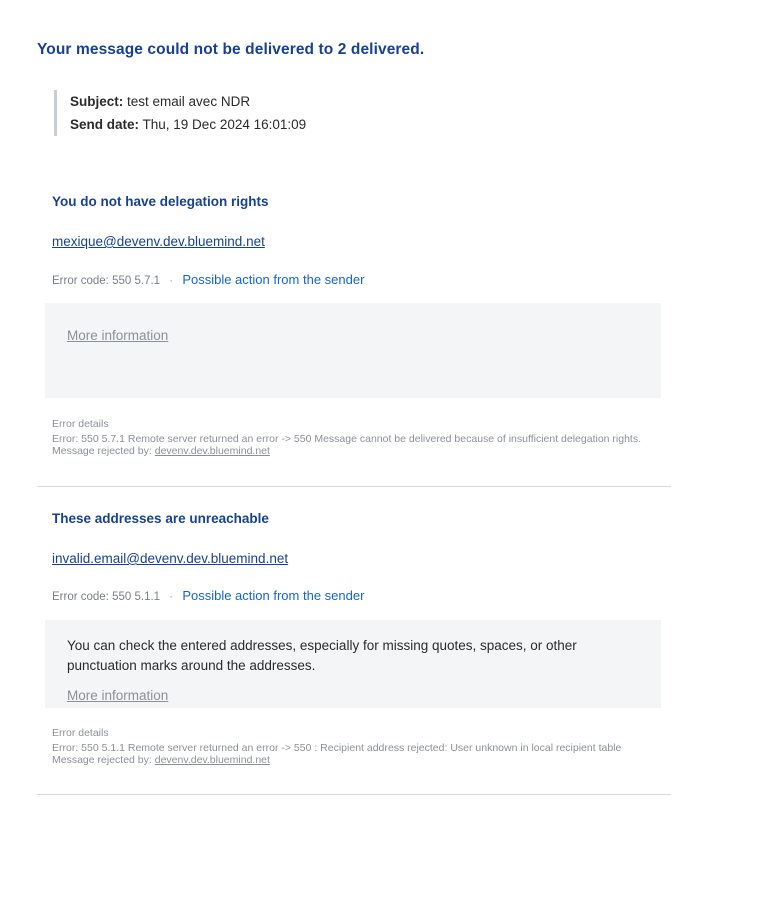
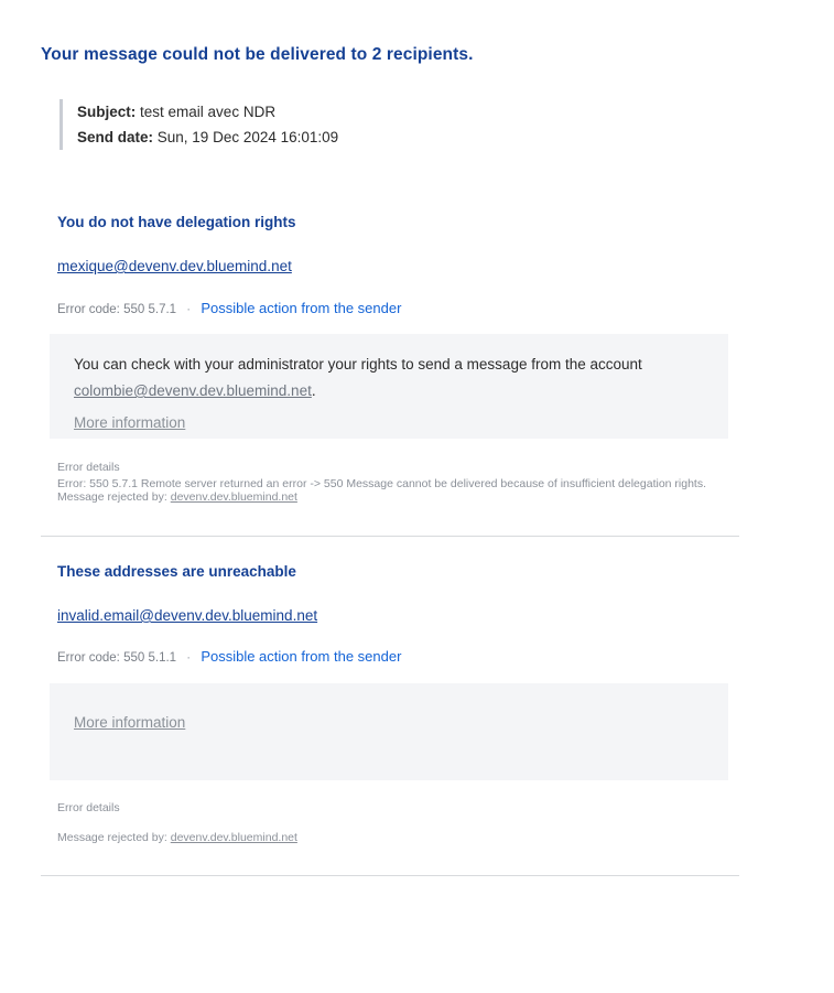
- Your message could not be delivered to 2 delivered.
+ Your message could not be delivered to 2 recipients.
  Subject: test email avec NDR
- Send date: Thu, 19 Dec 2024 16:01:09
+ Send date: Sun, 19 Dec 2024 16:01:09
  You do not have delegation rights
  mexique@devenv.dev.bluemind.net
  Error code: 550 5.7.1 · Possible action from the sender
+ You can check with your administrator your rights to send a message from the account colombie@devenv.dev.bluemind.net.
  More information
  Error details
  Error: 550 5.7.1 Remote server returned an error -> 550 Message cannot be delivered because of insufficient delegation rights.
  Message rejected by: devenv.dev.bluemind.net
  These addresses are unreachable
  invalid.email@devenv.dev.bluemind.net
  Error code: 550 5.1.1 · Possible action from the sender
- You can check the entered addresses, especially for missing quotes, spaces, or other punctuation marks around the addresses.
  More information
  Error details
- Error: 550 5.1.1 Remote server returned an error -> 550 : Recipient address rejected: User unknown in local recipient table
  Message rejected by: devenv.dev.bluemind.net
